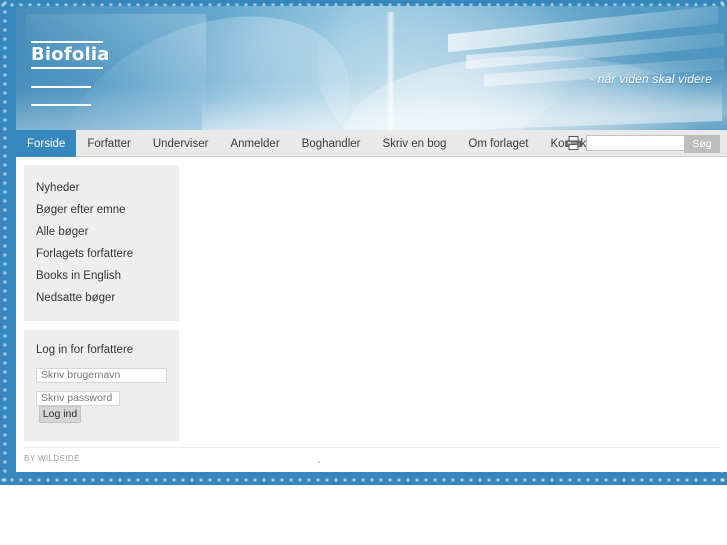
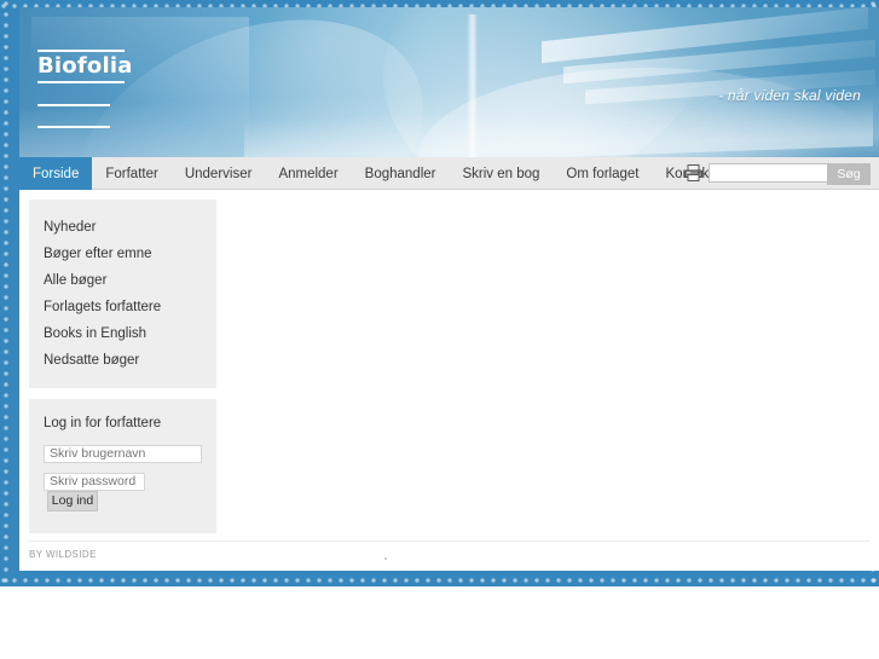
  Biofolia
- - når viden skal videre
+ - når viden skal viden
  Forside
  Forfatter
  Underviser
  Anmelder
  Boghandler
  Skriv en bog
  Om forlaget
  Søg
  Nyheder
  Bøger efter emne
  Alle bøger
  Forlagets forfattere
  Books in English
  Nedsatte bøger
  Log in for forfattere
  Skriv brugernavn
  Skriv password Log ind
  BY WILDSIDE
